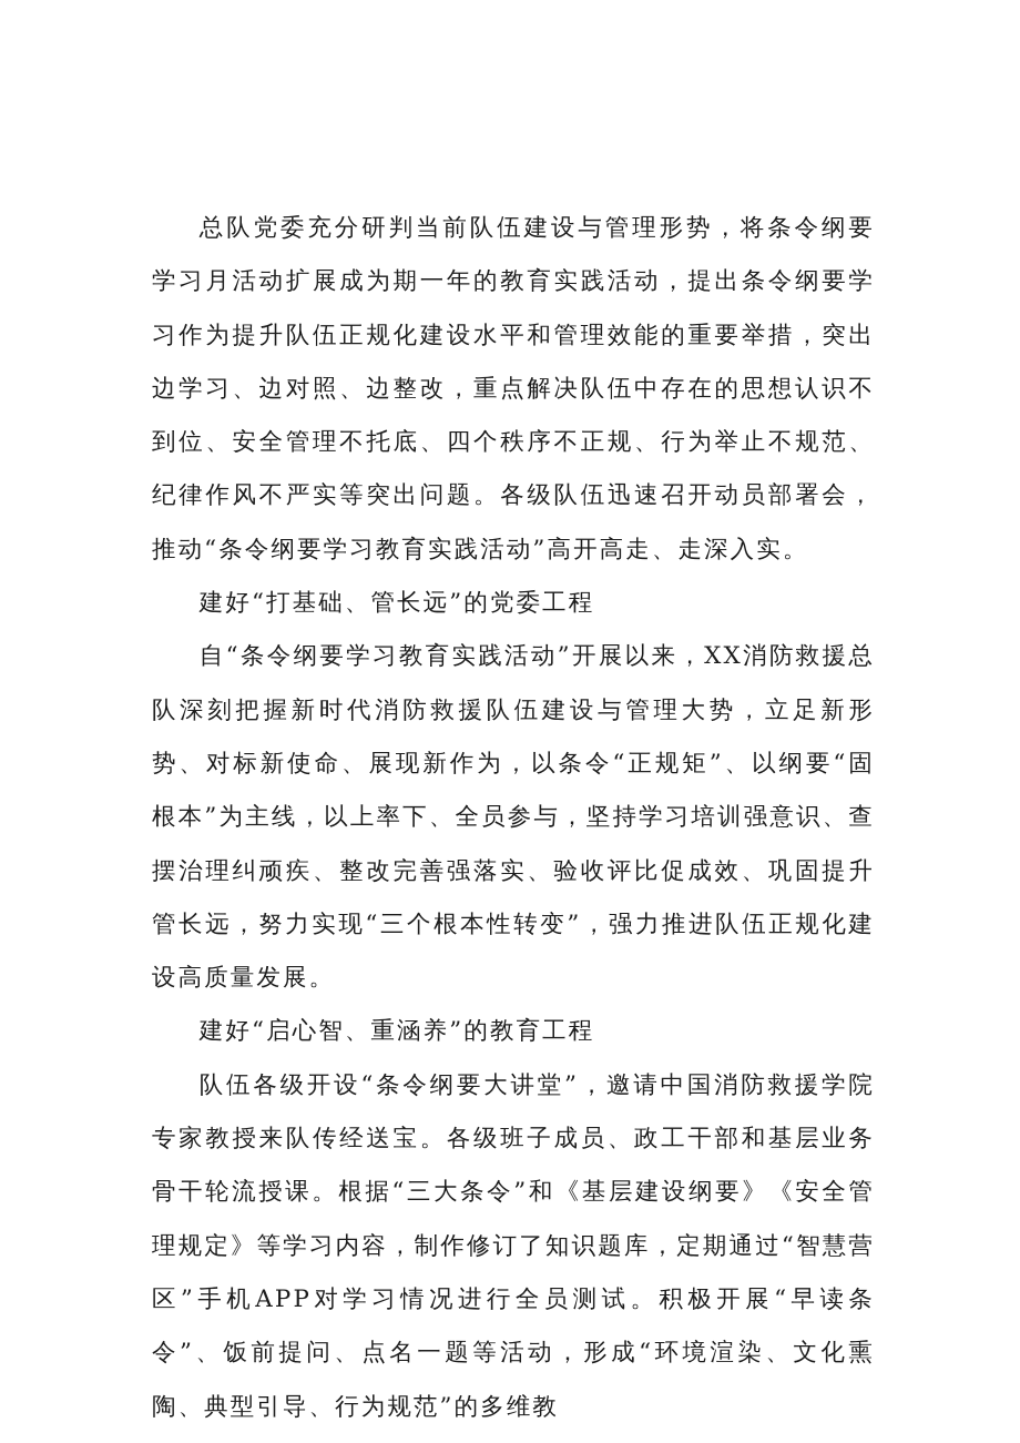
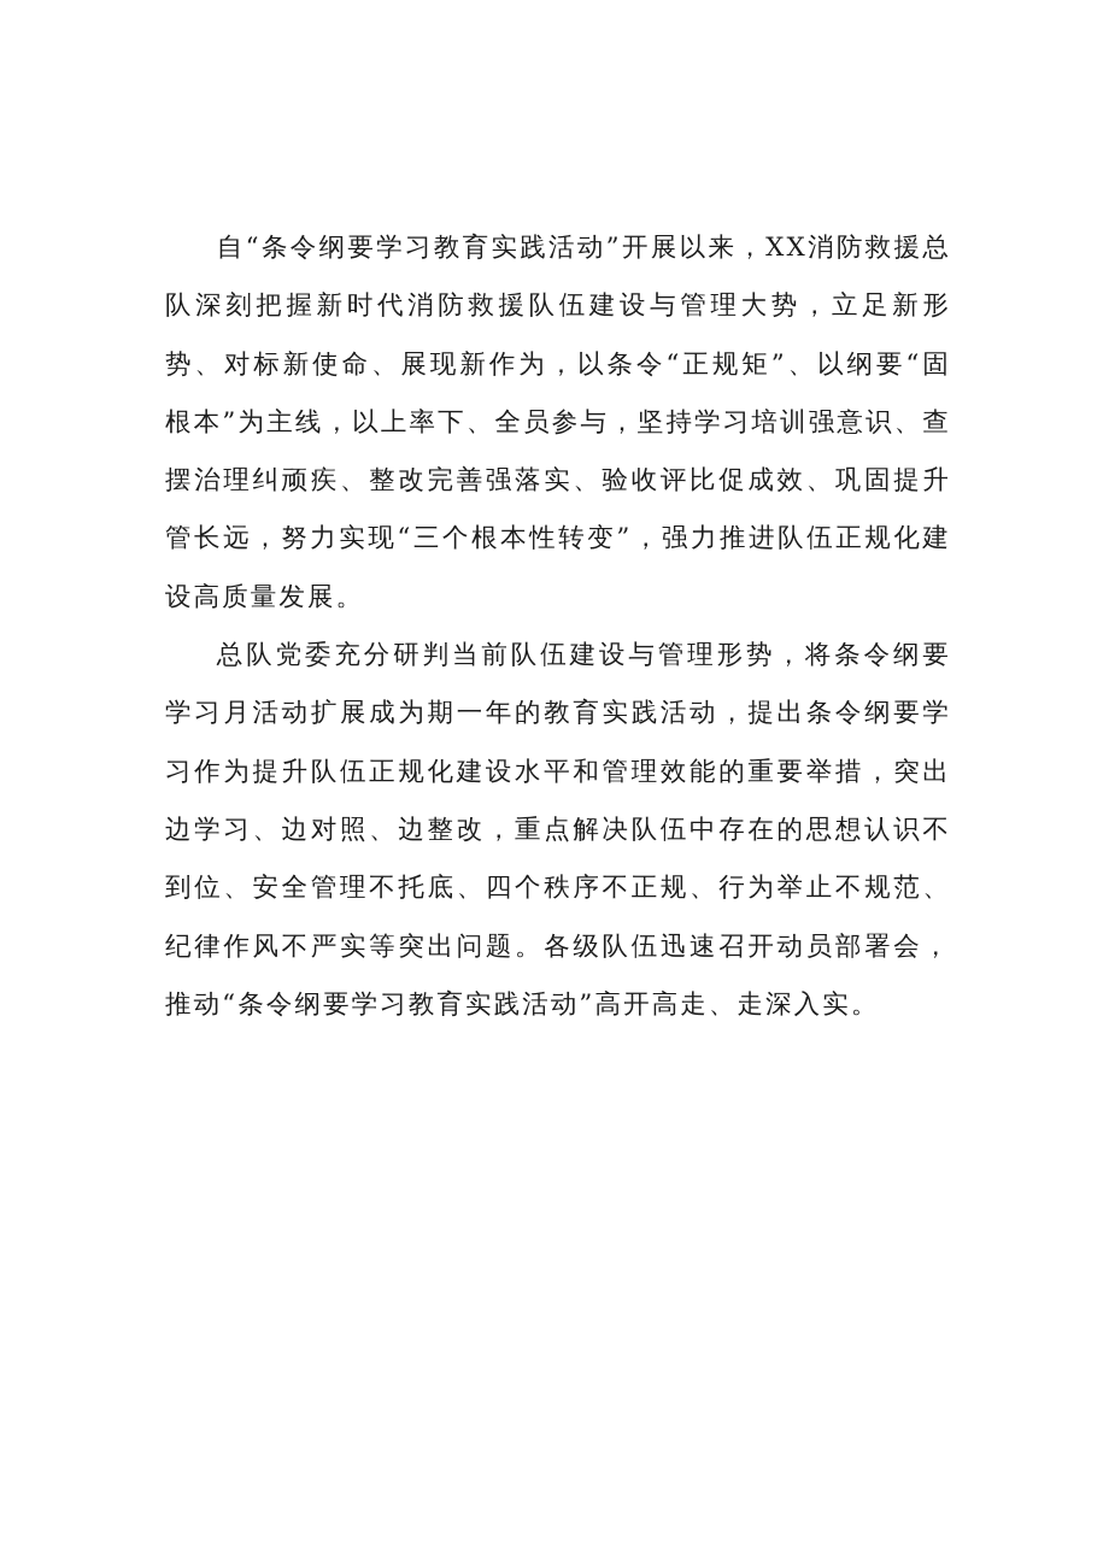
- 总队党委充分研判当前队伍建设与管理形势，将条令纲要学习月活动扩展成为期一年的教育实践活动，提出条令纲要学习作为提升队伍正规化建设水平和管理效能的重要举措，突出边学习、边对照、边整改，重点解决队伍中存在的思想认识不到位、安全管理不托底、四个秩序不正规、行为举止不规范、纪律作风不严实等突出问题。各级队伍迅速召开动员部署会，推动“条令纲要学习教育实践活动”高开高走、走深入实。
+ 自“条令纲要学习教育实践活动”开展以来，XX消防救援总队深刻把握新时代消防救援队伍建设与管理大势，立足新形势、对标新使命、展现新作为，以条令“正规矩”、以纲要“固根本”为主线，以上率下、全员参与，坚持学习培训强意识、查摆治理纠顽疾、整改完善强落实、验收评比促成效、巩固提升管长远，努力实现“三个根本性转变”，强力推进队伍正规化建设高质量发展。
- 建好“打基础、管长远”的党委工程
- 自“条令纲要学习教育实践活动”开展以来，XX消防救援总队深刻把握新时代消防救援队伍建设与管理大势，立足新形势、对标新使命、展现新作为，以条令“正规矩”、以纲要“固根本”为主线，以上率下、全员参与，坚持学习培训强意识、查摆治理纠顽疾、整改完善强落实、验收评比促成效、巩固提升管长远，努力实现“三个根本性转变”，强力推进队伍正规化建设高质量发展。
+ 总队党委充分研判当前队伍建设与管理形势，将条令纲要学习月活动扩展成为期一年的教育实践活动，提出条令纲要学习作为提升队伍正规化建设水平和管理效能的重要举措，突出边学习、边对照、边整改，重点解决队伍中存在的思想认识不到位、安全管理不托底、四个秩序不正规、行为举止不规范、纪律作风不严实等突出问题。各级队伍迅速召开动员部署会，推动“条令纲要学习教育实践活动”高开高走、走深入实。
- 建好“启心智、重涵养”的教育工程
- 队伍各级开设“条令纲要大讲堂”，邀请中国消防救援学院专家教授来队传经送宝。各级班子成员、政工干部和基层业务骨干轮流授课。根据“三大条令”和《基层建设纲要》《安全管理规定》等学习内容，制作修订了知识题库，定期通过“智慧营区”手机APP对学习情况进行全员测试。积极开展“早读条令”、饭前提问、点名一题等活动，形成“环境渲染、文化熏陶、典型引导、行为规范”的多维教
